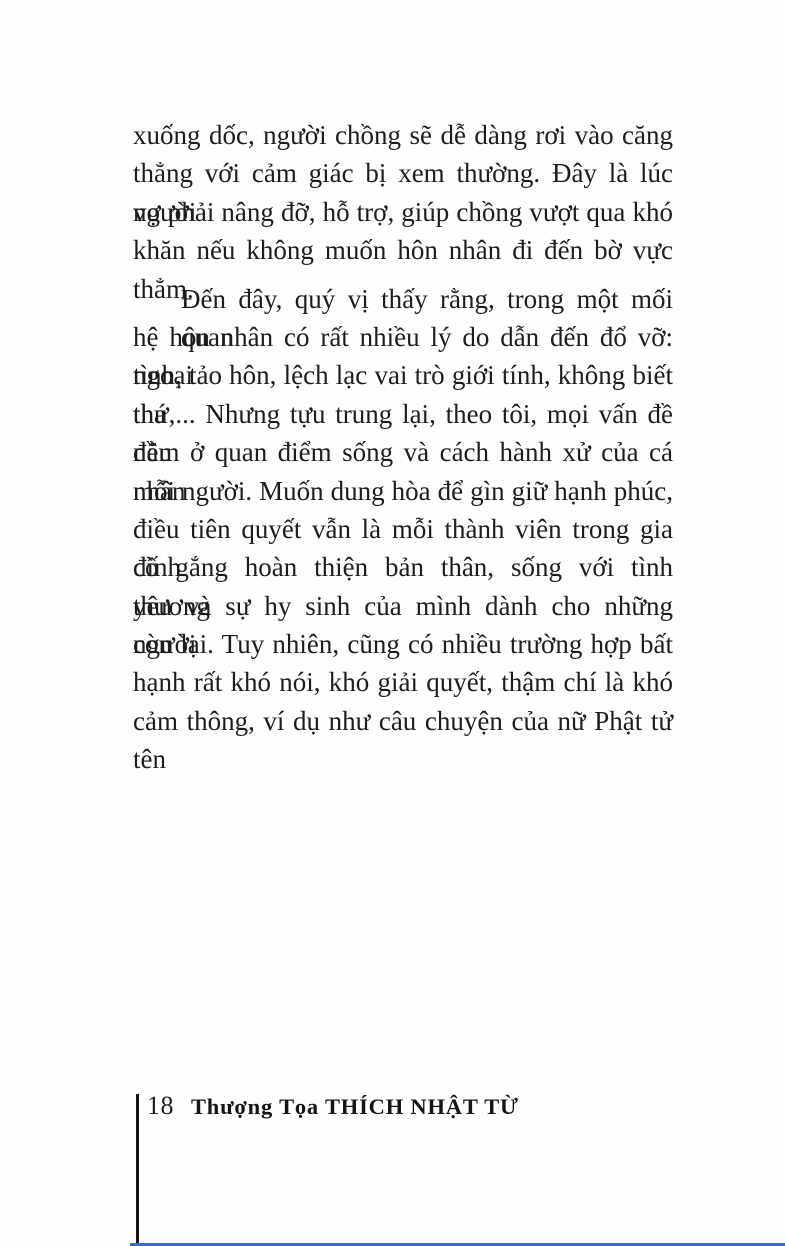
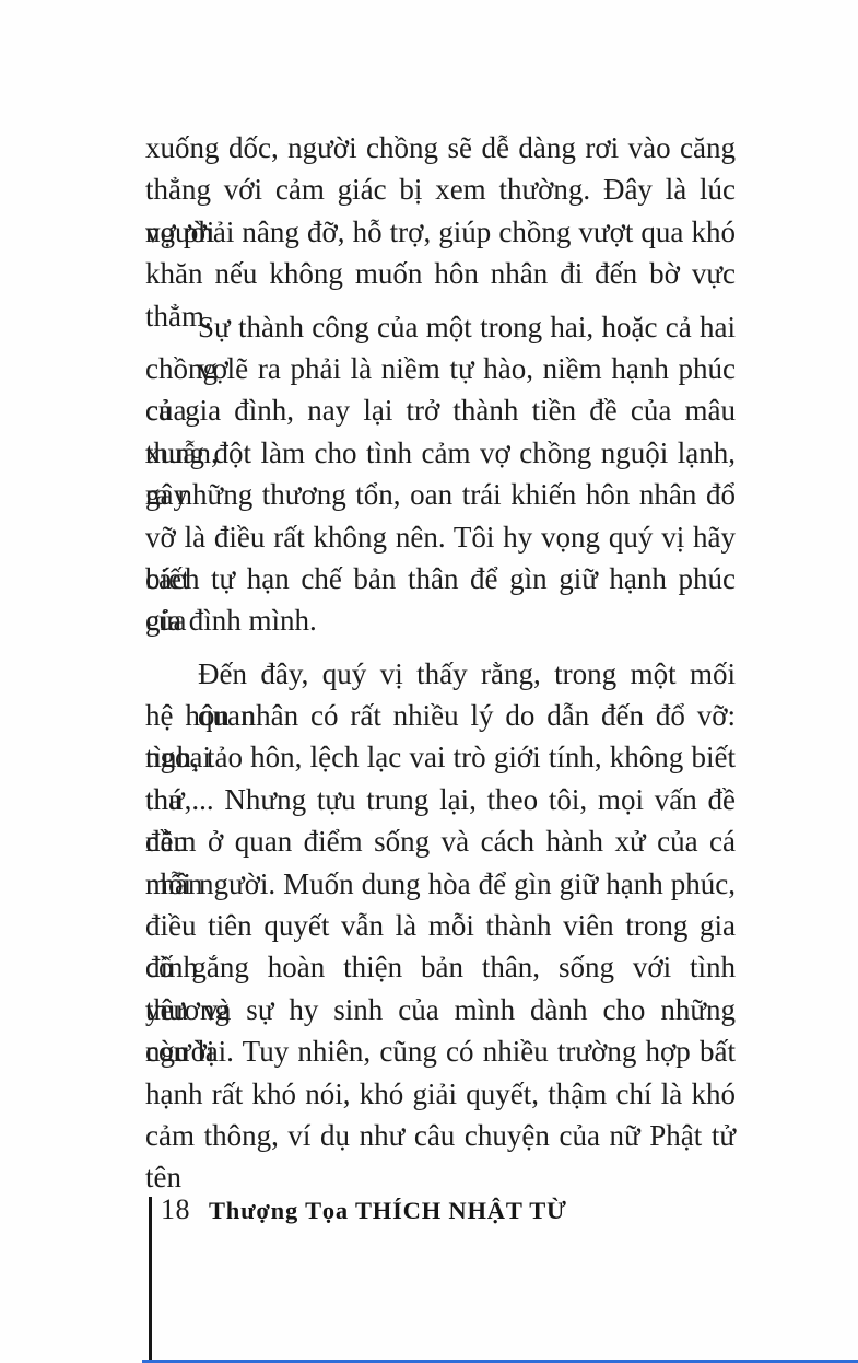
  xuống dốc, người chồng sẽ dễ dàng rơi vào căng
  thẳng với cảm giác bị xem thường. Đây là lúc người
  vợ phải nâng đỡ, hỗ trợ, giúp chồng vượt qua khó
  khăn nếu không muốn hôn nhân đi đến bờ vực thẳm.
+ Sự thành công của một trong hai, hoặc cả hai vợ
+ chồng lẽ ra phải là niềm tự hào, niềm hạnh phúc của
+ cả gia đình, nay lại trở thành tiền đề của mâu thuẫn,
+ xung đột làm cho tình cảm vợ chồng nguội lạnh, gây
+ ra những thương tổn, oan trái khiến hôn nhân đổ
+ vỡ là điều rất không nên. Tôi hy vọng quý vị hãy biết
+ cách tự hạn chế bản thân để gìn giữ hạnh phúc của
+ gia đình mình.
  Đến đây, quý vị thấy rằng, trong một mối quan
  hệ hôn nhân có rất nhiều lý do dẫn đến đổ vỡ: ngoại
  tình, tảo hôn, lệch lạc vai trò giới tính, không biết tha
  thứ,... Nhưng tựu trung lại, theo tôi, mọi vấn đề đều
  nằm ở quan điểm sống và cách hành xử của cá nhân
  mỗi người. Muốn dung hòa để gìn giữ hạnh phúc,
  điều tiên quyết vẫn là mỗi thành viên trong gia đình
  cố gắng hoàn thiện bản thân, sống với tình thương
  yêu và sự hy sinh của mình dành cho những người
  còn lại. Tuy nhiên, cũng có nhiều trường hợp bất
  hạnh rất khó nói, khó giải quyết, thậm chí là khó
  cảm thông, ví dụ như câu chuyện của nữ Phật tử tên
  18
  Thượng Tọa THÍCH NHẬT TỪ
